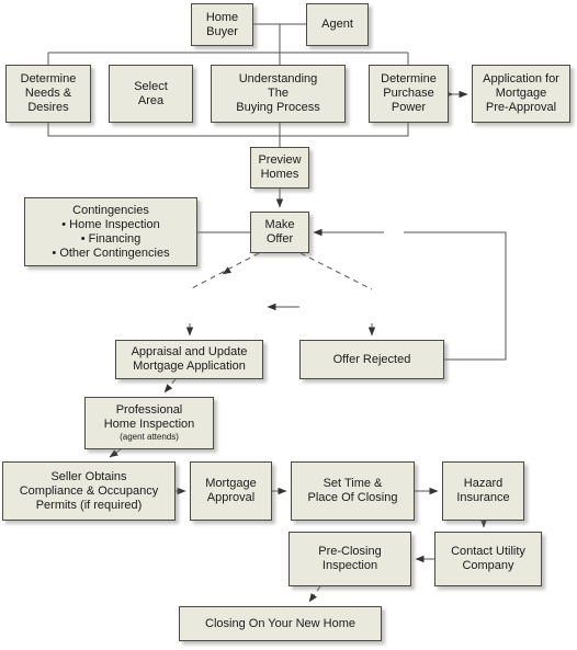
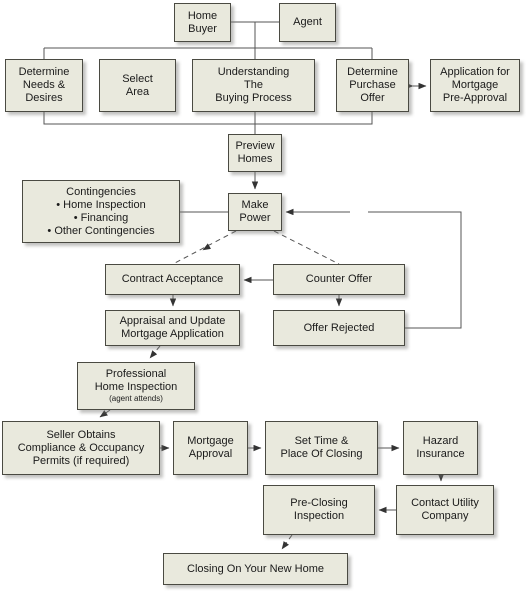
  Home
  Buyer
  Agent
  Determine
  Needs &
  Desires
  Select
  Area
  Understanding
  The
  Buying Process
  Determine
  Purchase
- Power
+ Offer
  Application for
  Mortgage
  Pre-Approval
  Preview
  Homes
  Make
- Offer
+ Power
  Contingencies
  • Home Inspection
  • Financing
  • Other Contingencies
+ Contract Acceptance
+ Counter Offer
  Appraisal and Update
  Mortgage Application
  Offer Rejected
  Professional
  Home Inspection
  (agent attends)
  Seller Obtains
  Compliance & Occupancy
  Permits (if required)
  Mortgage
  Approval
  Set Time &
  Place Of Closing
  Hazard
  Insurance
  Pre-Closing
  Inspection
  Contact Utility
  Company
  Closing On Your New Home
